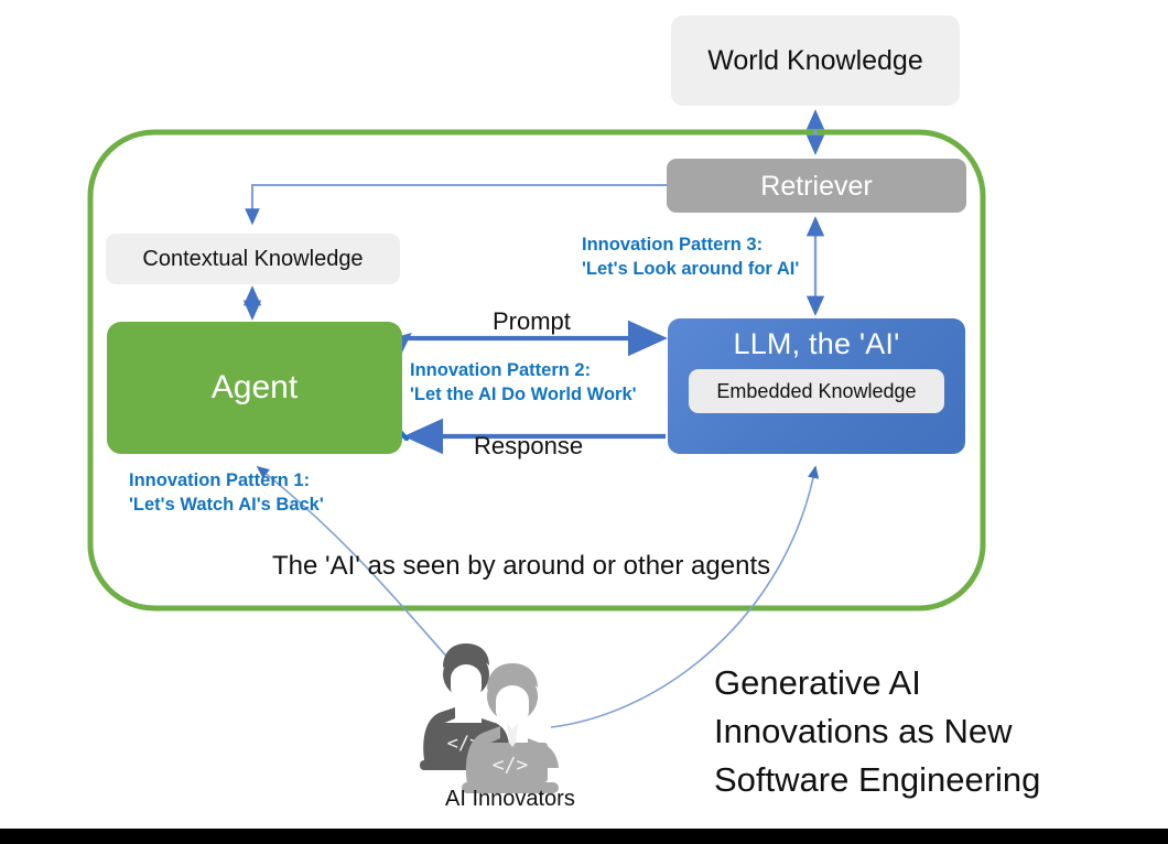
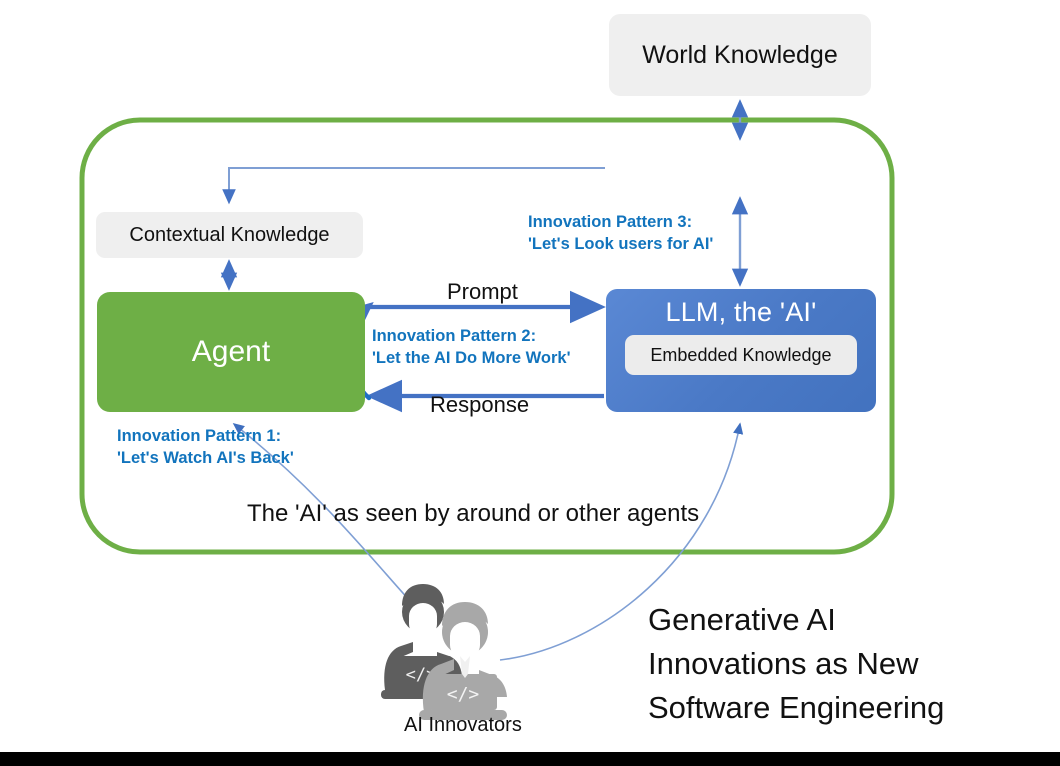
  </>
  World Knowledge
- Retriever
  Contextual Knowledge
  Agent
  LLM, the 'AI'
  Embedded Knowledge
  Prompt
  Response
  Innovation Pattern 1:
  'Let's Watch AI's Back'
  Innovation Pattern 2:
- 'Let the AI Do World Work'
+ 'Let the AI Do More Work'
  Innovation Pattern 3:
- 'Let's Look around for AI'
+ 'Let's Look users for AI'
  The 'AI' as seen by around or other agents
  AI Innovators
  Generative AI
  Innovations as New
  Software Engineering
